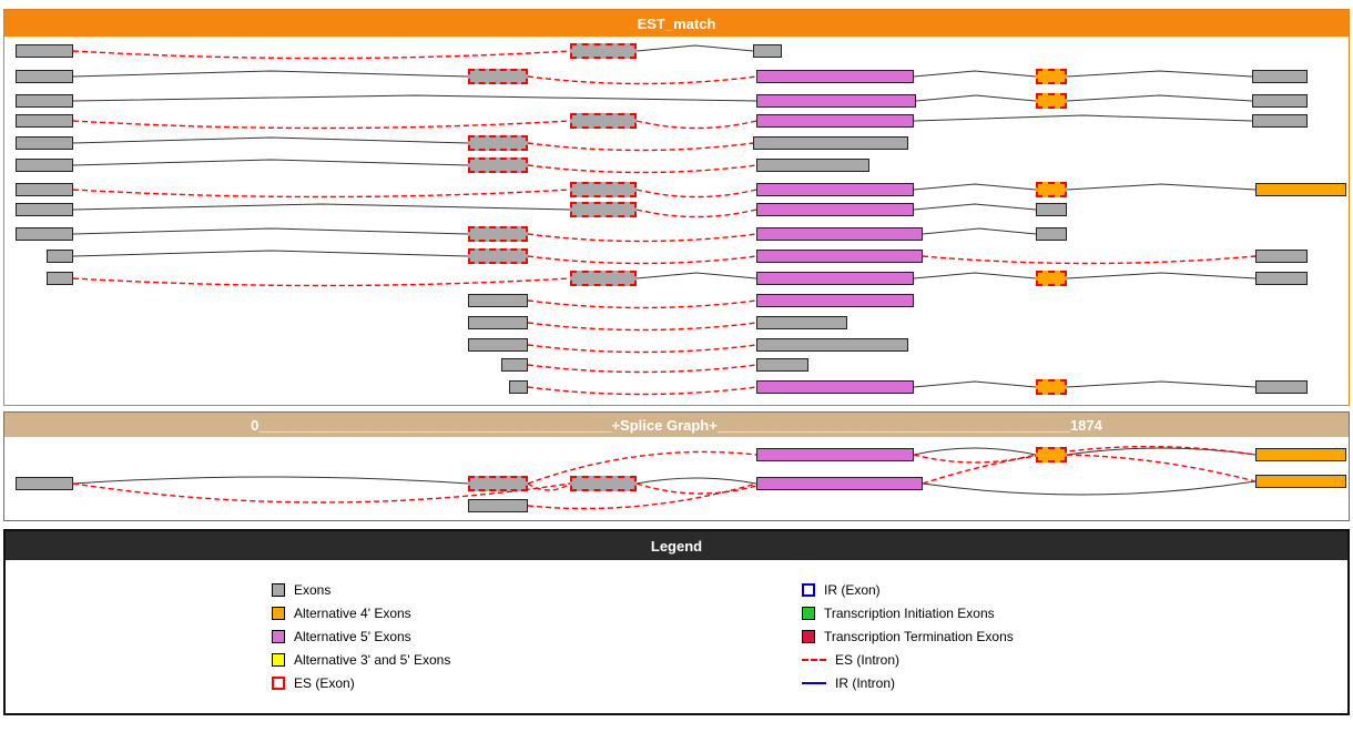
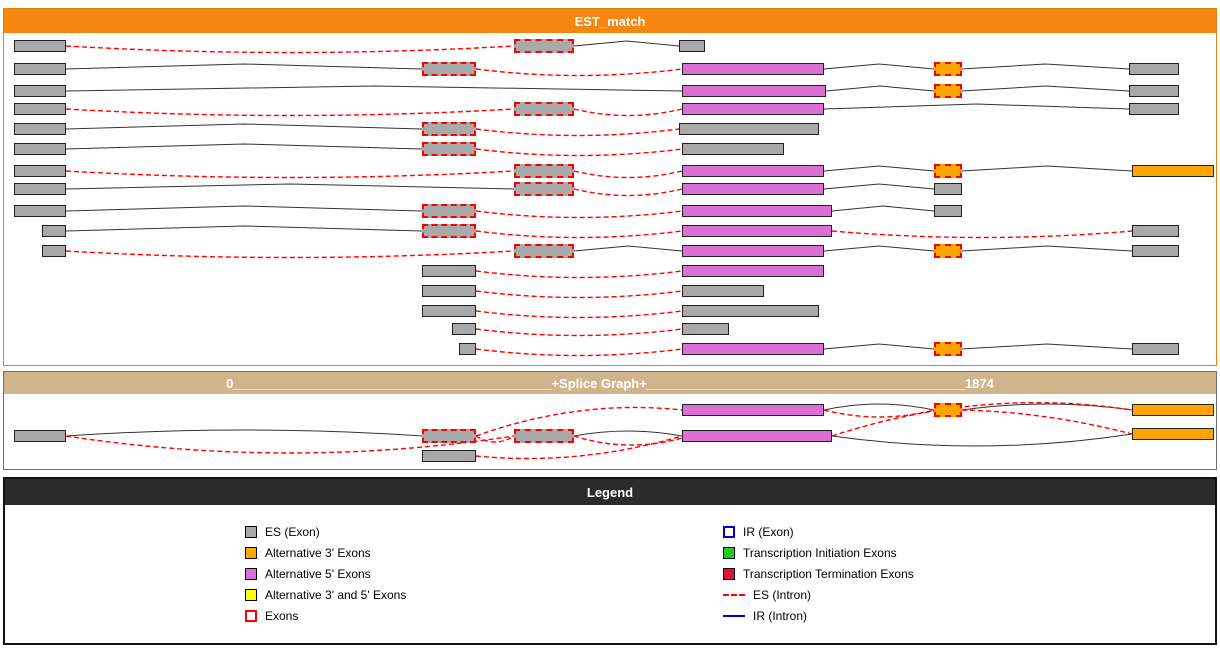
  EST_match
  0____________________________________________+Splice Graph+____________________________________________1874
  Legend
- Exons
+ ES (Exon)
- Alternative 4' Exons
+ Alternative 3' Exons
  Alternative 5' Exons
  Alternative 3' and 5' Exons
- ES (Exon)
+ Exons
  IR (Exon)
  Transcription Initiation Exons
  Transcription Termination Exons
  ES (Intron)
  IR (Intron)
